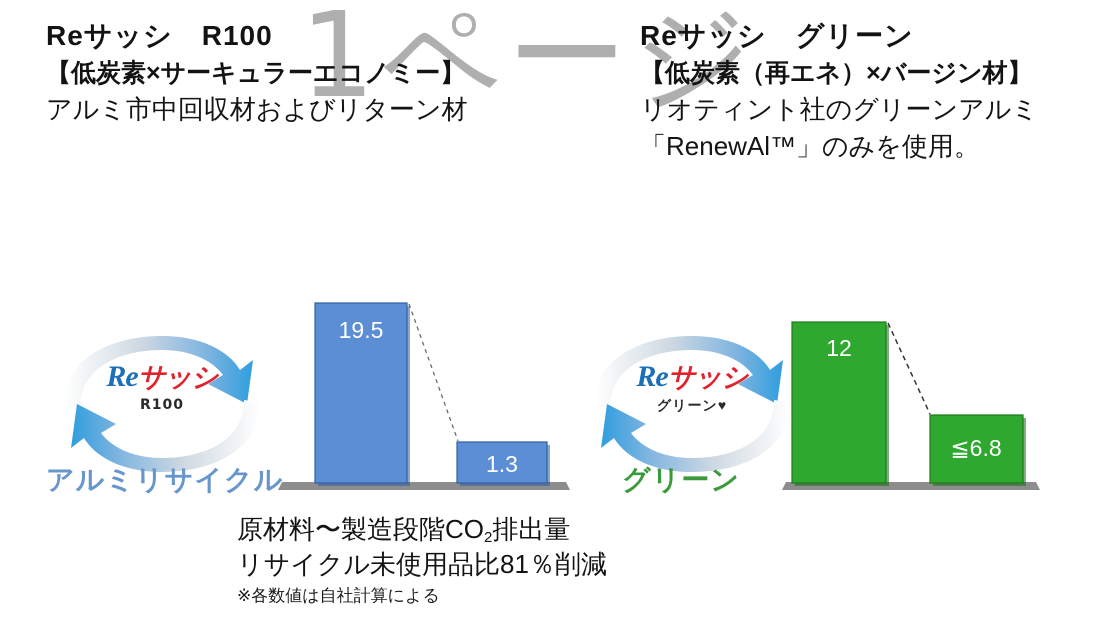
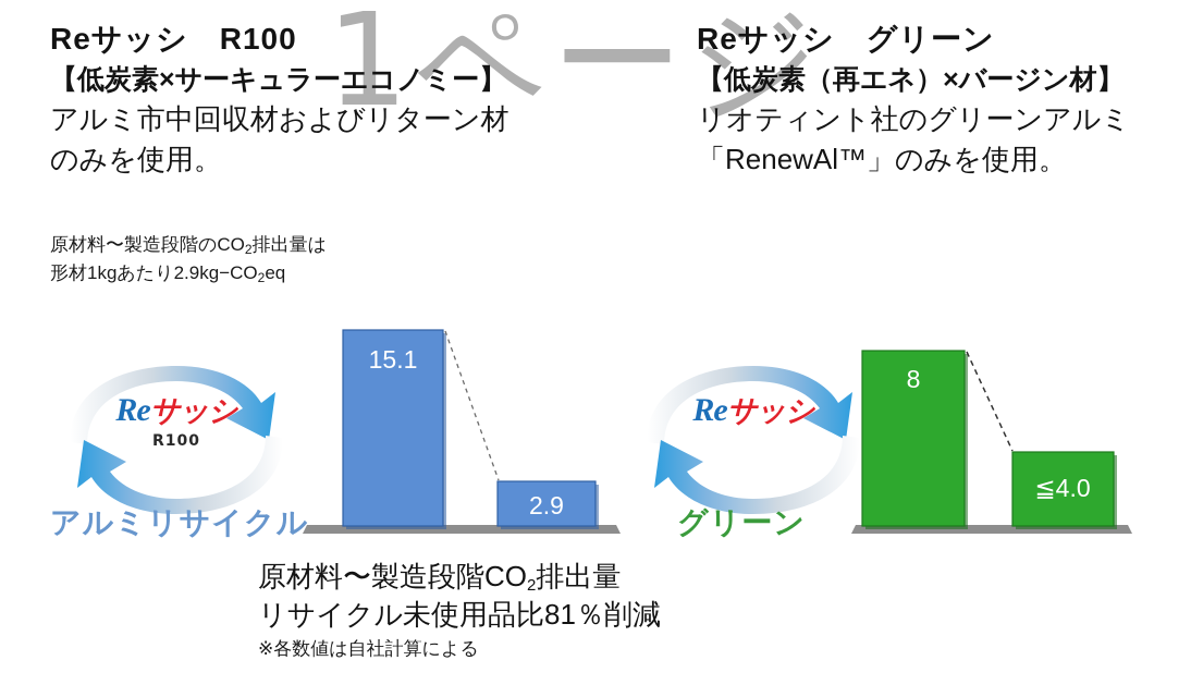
  1ページ
  Reサッシ R100
  【低炭素×サーキュラーエコノミー】
  アルミ市中回収材およびリターン材
+ のみを使用。
+ 原材料〜製造段階のCO2排出量は
+ 形材1kgあたり2.9kg−CO2eq
  Reサッシ グリーン
  【低炭素（再エネ）×バージン材】
  リオティント社のグリーンアルミ
  「RenewAl™」のみを使用。
  Reサッシ
  R100
  アルミリサイクル
  Reサッシ
- グリーン♥
  グリーン
- 19.5
+ 15.1
- 1.3
+ 2.9
- 12
+ 8
- ≦6.8
+ ≦4.0
  原材料〜製造段階CO2排出量
  リサイクル未使用品比81％削減
  ※各数値は自社計算による
